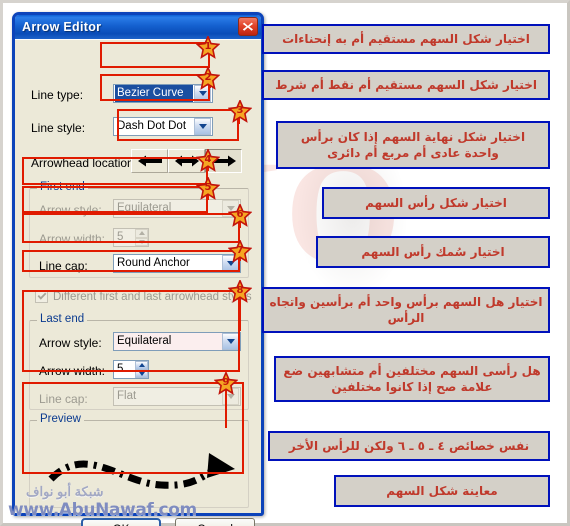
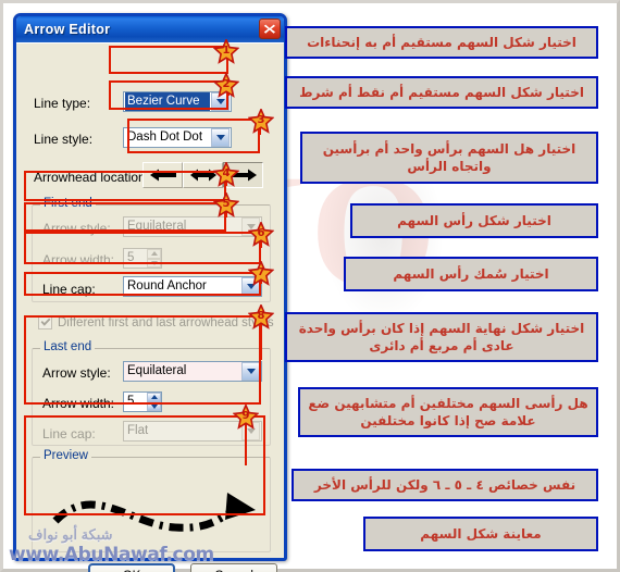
  Arrow Editor
  Line type:
  Bezier Curve
  Line style:
  Dash Dot Dot
  Arrowhead locatio
  First end
  Arrow style:
  Equilateral
  Arrow width:
  5
  Line cap:
  Round Anchor
  Different first and last arrowhead sts
  Last end
  Arrow style:
  Equilateral
  Arrow width:
  5
  Line cap:
  Flat
  Preview
  شبكة أبو نواف
  www.AbuNawaf.com
  1
  2
  3
  4
  5
  6
  7
  8
  9
  اختيار شكل السهم مستقيم أم به إنحناءات
  اختيار شكل السهم مستقيم أم نقط أم شرط
- اختيار شكل نهاية السهم إذا كان برأس واحدة عادى أم مربع أم دائرى
+ اختيار هل السهم برأس واحد أم برأسين واتجاه الرأس
  اختيار شكل رأس السهم
  اختيار سُمك رأس السهم
- اختيار هل السهم برأس واحد أم برأسين واتجاه الرأس
+ اختيار شكل نهاية السهم إذا كان برأس واحدة عادى أم مربع أم دائرى
  هل رأسى السهم مختلفين أم متشابهين ضع علامة صح إذا كانوا مختلفين
  نفس خصائص ٤ ـ ٥ ـ ٦ ولكن للرأس الأخر
  معاينة شكل السهم
